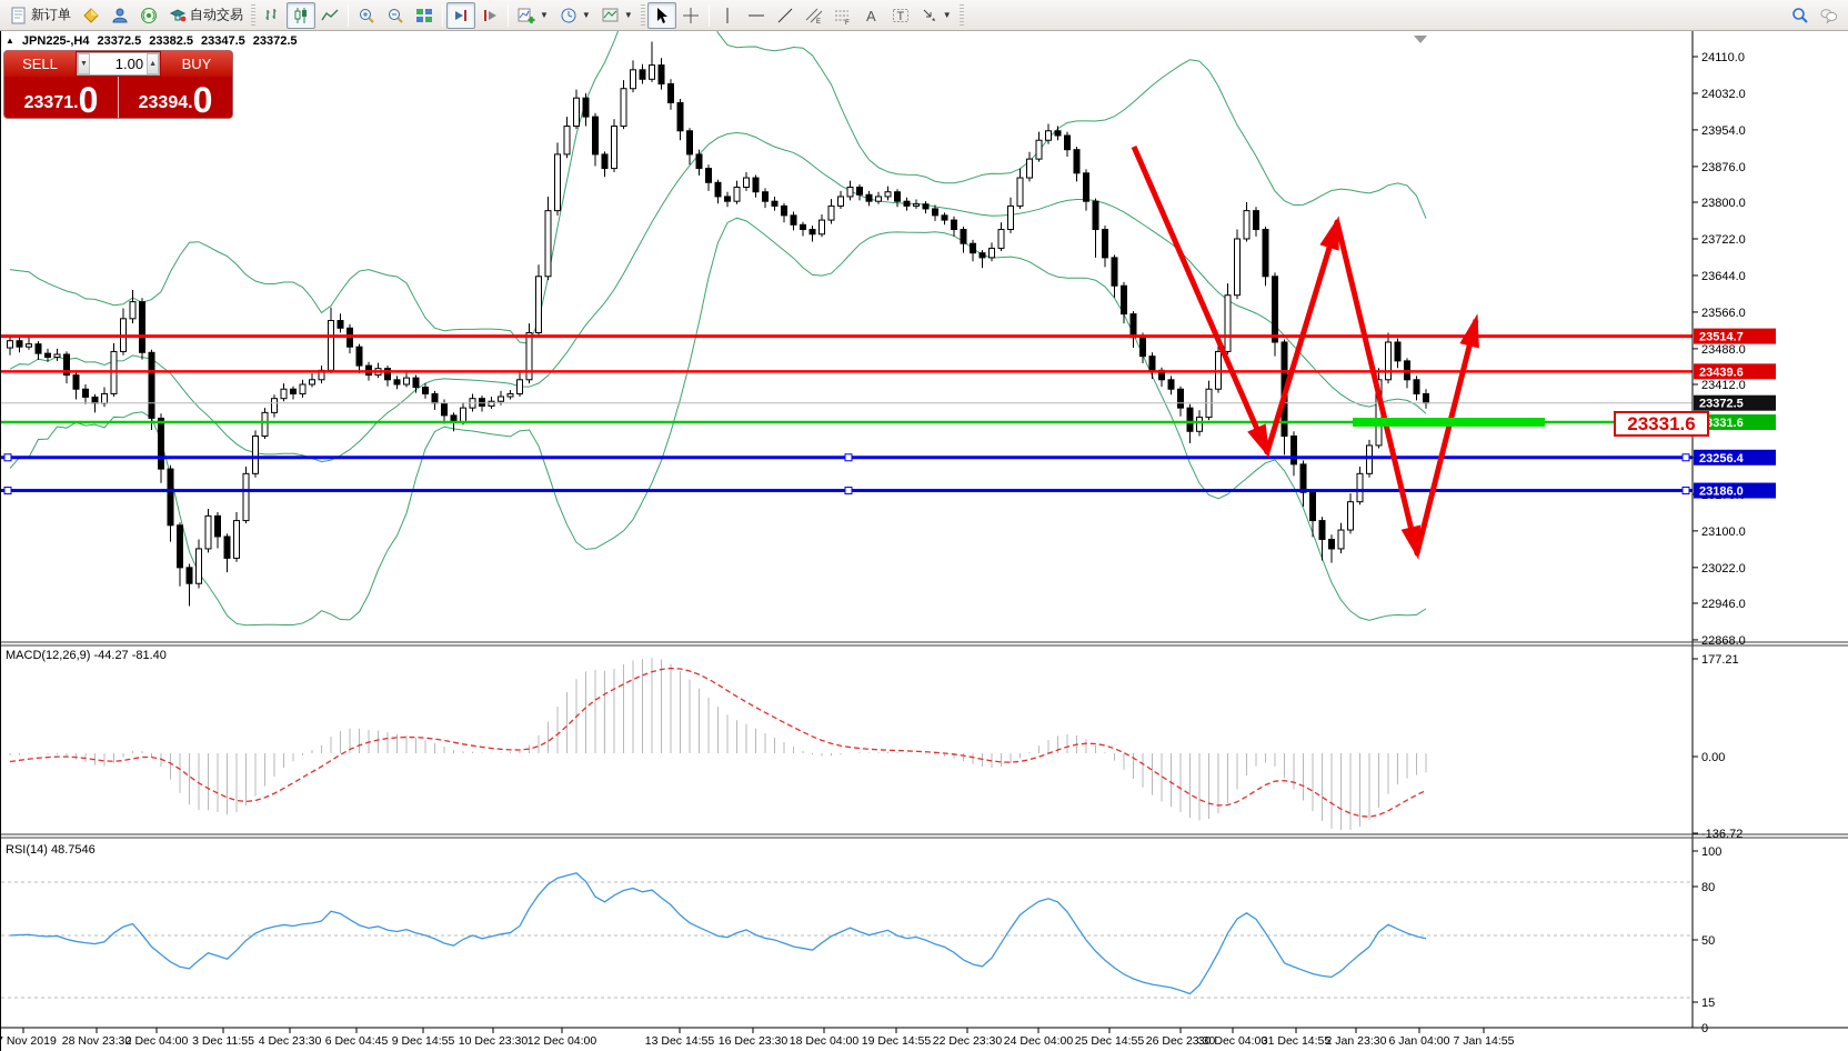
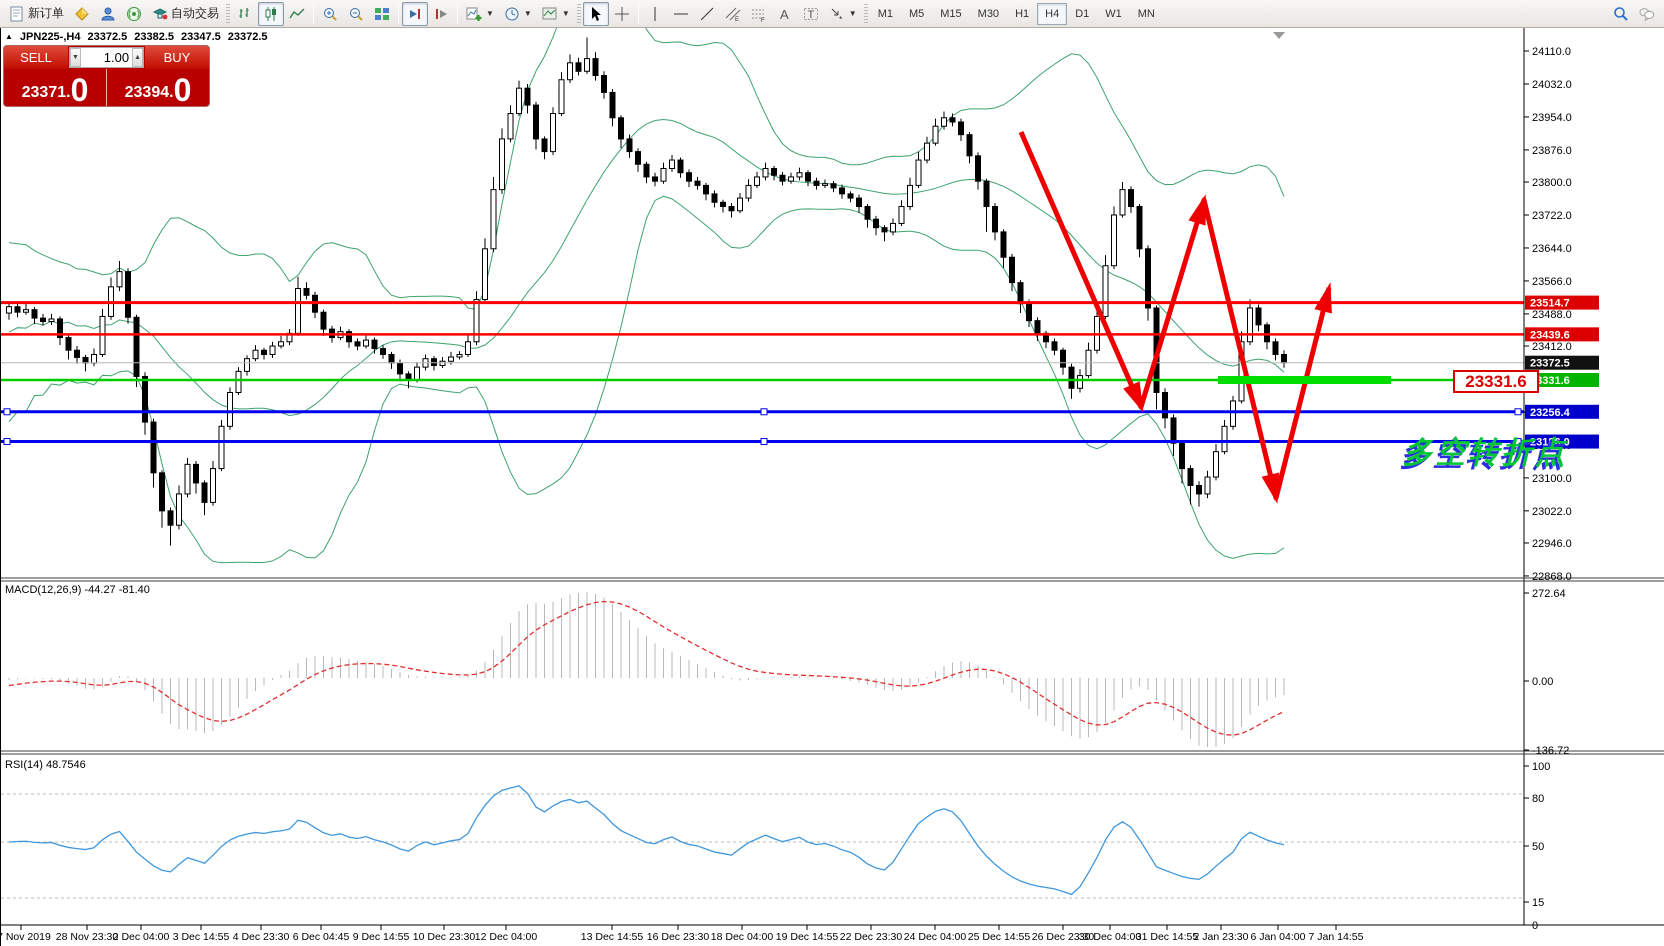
  新订单
  自动交易
  ▼
  ▼
  ▼
  A
  T
  ▼
+ M1
+ M5
+ M15
+ M30
+ H1
+ H4
+ D1
+ W1
+ MN
  24110.0
  24032.0
  23954.0
  23876.0
  23800.0
  23722.0
  23644.0
  23566.0
  23488.0
  23412.0
  23100.0
  23022.0
  22946.0
  22868.0
- 177.21
+ 272.64
  0.00
  -136.72
  100
  80
  50
  15
  0
  Nov 2019
  28 Nov 23:30
  2 Dec 04:00
- 3 Dec 11:55
+ 3 Dec 14:55
  4 Dec 23:30
  6 Dec 04:45
  9 Dec 14:55
  10 Dec 23:30
  12 Dec 04:00
  13 Dec 14:55
  16 Dec 23:30
  18 Dec 04:00
  19 Dec 14:55
  22 Dec 23:30
  24 Dec 04:00
  25 Dec 14:55
  26 Dec 23:30
  30 Dec 04:00
  31 Dec 14:55
  2 Jan 23:30
  6 Jan 04:00
  7 Jan 14:55
  23514.7
  23439.6
  23372.5
  3331.6
  23256.4
  23186.0
  ▲
  JPN225-,H4
  23372.5
  23382.5
  23347.5
  23372.5
  SELL
  1.00
  BUY
  23371
  .
  0
  23394
  .
  0
  MACD(12,26,9) -44.27 -81.40
  RSI(14) 48.7546
+ 多空转折点
  23331.6
